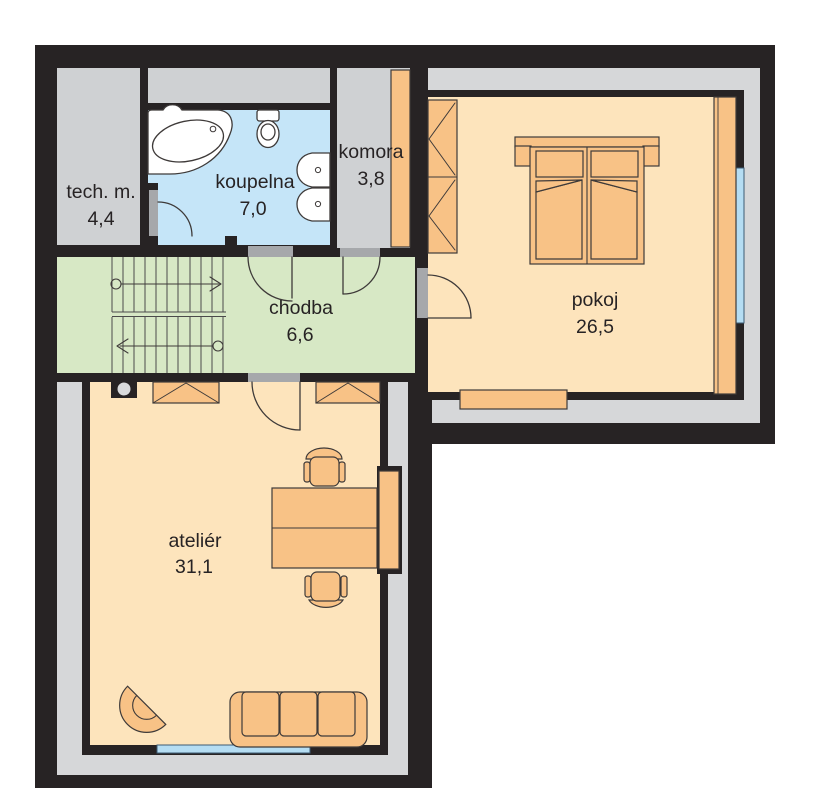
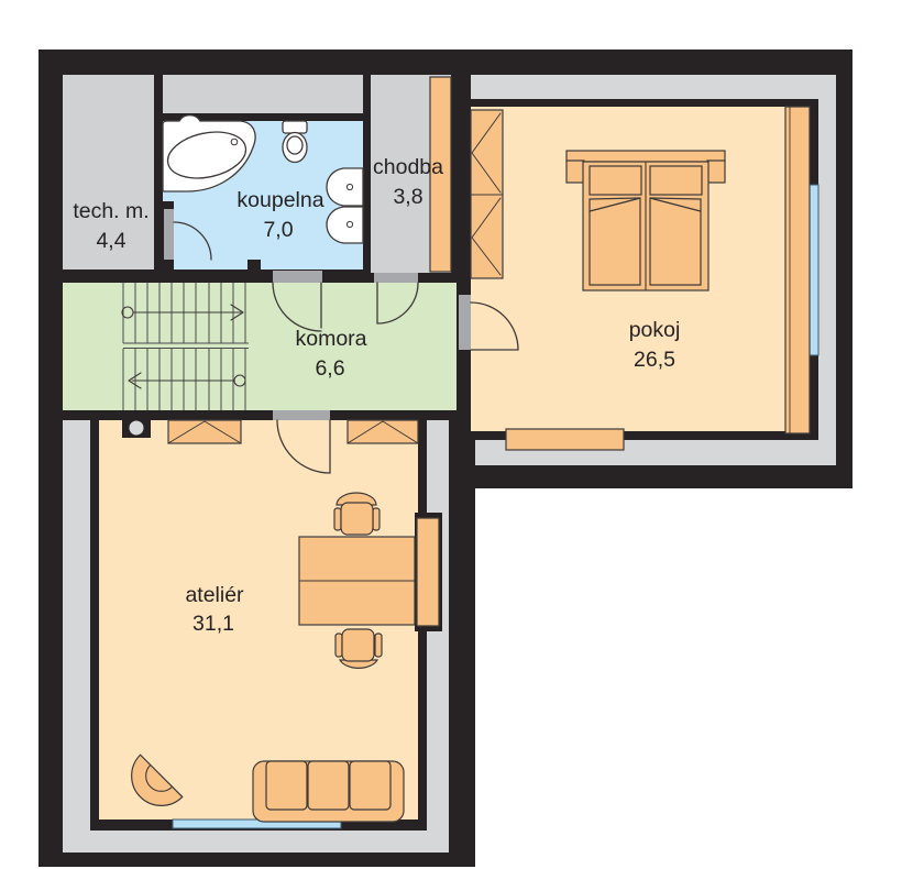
  tech. m.
  4,4
  koupelna
  7,0
- komora
+ chodba
  3,8
  pokoj
  26,5
- chodba
+ komora
  6,6
  ateliér
  31,1
